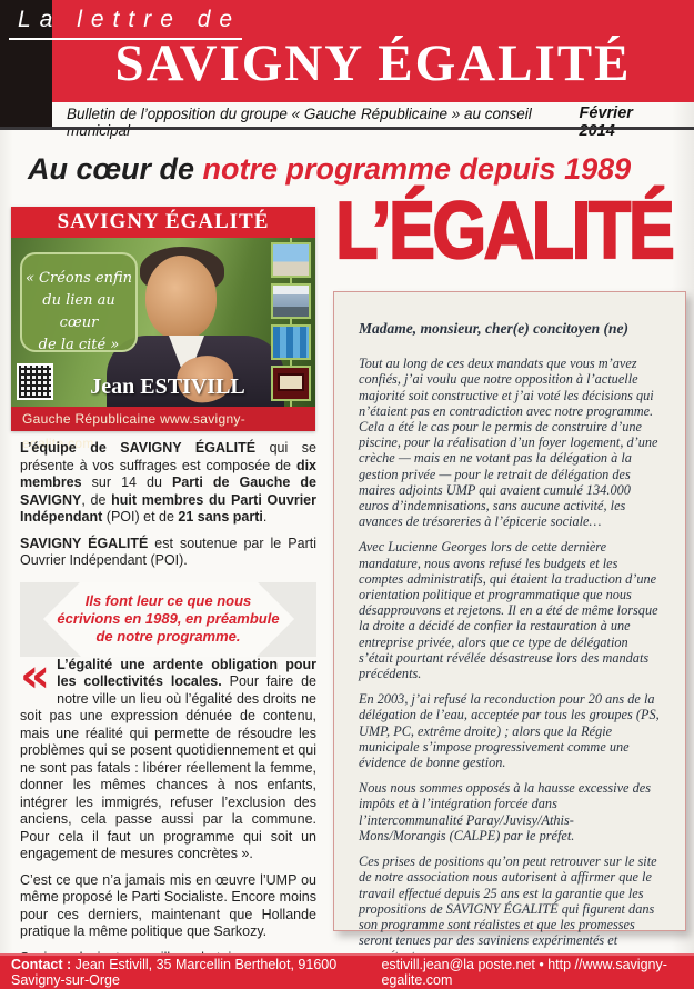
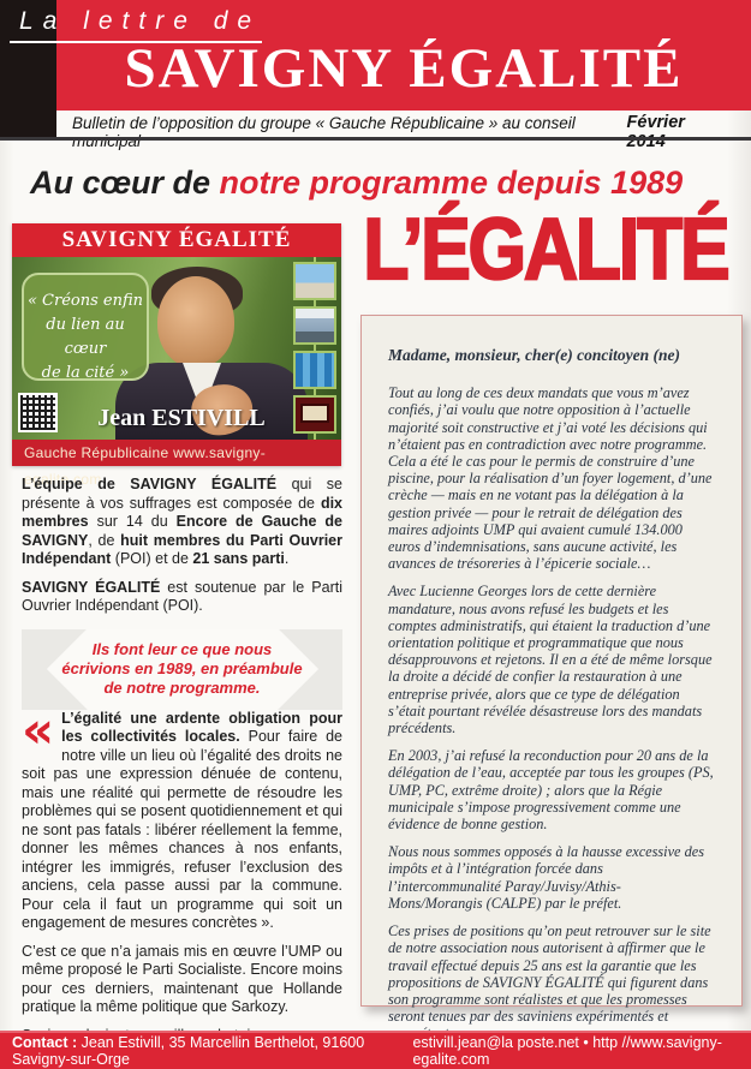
  La lettre de
  SAVIGNY ÉGALITÉ
  Bulletin de l’opposition du groupe « Gauche Républicaine » au conseil municipal
  Février 2014
  Au cœur de notre programme depuis 1989
  L’ÉGALITÉ
  SAVIGNY ÉGALITÉ
  « Créons enfin
  du lien au cœur
  de la cité »
  Jean ESTIVILL
  Gauche Républicaine www.savigny-egalite.com
- L’équipe de SAVIGNY ÉGALITÉ qui se présente à vos suffrages est composée de dix membres sur 14 du Parti de Gauche de SAVIGNY, de huit membres du Parti Ouvrier Indépendant (POI) et de 21 sans parti.
+ L’équipe de SAVIGNY ÉGALITÉ qui se présente à vos suffrages est composée de dix membres sur 14 du Encore de Gauche de SAVIGNY, de huit membres du Parti Ouvrier Indépendant (POI) et de 21 sans parti.
  SAVIGNY ÉGALITÉ est soutenue par le Parti Ouvrier Indépendant (POI).
  Ils font leur ce que nous écrivions en 1989, en préambule de notre programme.
  «
  L’égalité une ardente obligation pour les collectivités locales. Pour faire de notre ville un lieu où l’égalité des droits ne soit pas une expression dénuée de contenu, mais une réalité qui permette de résoudre les problèmes qui se posent quotidiennement et qui ne sont pas fatals : libérer réellement la femme, donner les mêmes chances à nos enfants, intégrer les immigrés, refuser l’exclusion des anciens, cela passe aussi par la commune. Pour cela il faut un programme qui soit un engagement de mesures concrètes ».
  C’est ce que n’a jamais mis en œuvre l’UMP ou même proposé le Parti Socialiste. Encore moins pour ces derniers, maintenant que Hollande pratique la même politique que Sarkozy.
  Madame, monsieur, cher(e) concitoyen (ne)
  Tout au long de ces deux mandats que vous m’avez confiés, j’ai voulu que notre opposition à l’actuelle majorité soit constructive et j’ai voté les décisions qui n’étaient pas en contradiction avec notre programme. Cela a été le cas pour le permis de construire d’une piscine, pour la réalisation d’un foyer logement, d’une crèche — mais en ne votant pas la délégation à la gestion privée — pour le retrait de délégation des maires adjoints UMP qui avaient cumulé 134.000 euros d’indemnisations, sans aucune activité, les avances de trésoreries à l’épicerie sociale…
  Avec Lucienne Georges lors de cette dernière mandature, nous avons refusé les budgets et les comptes administratifs, qui étaient la traduction d’une orientation politique et programmatique que nous désapprouvons et rejetons. Il en a été de même lorsque la droite a décidé de confier la restauration à une entreprise privée, alors que ce type de délégation s’était pourtant révélée désastreuse lors des mandats précédents.
  En 2003, j’ai refusé la reconduction pour 20 ans de la délégation de l’eau, acceptée par tous les groupes (PS, UMP, PC, extrême droite) ; alors que la Régie municipale s’impose progressivement comme une évidence de bonne gestion.
  Nous nous sommes opposés à la hausse excessive des impôts et à l’intégration forcée dans l’intercommunalité Paray/Juvisy/Athis-Mons/Morangis (CALPE) par le préfet.
  Ces prises de positions qu’on peut retrouver sur le site de notre association nous autorisent à affirmer que le travail effectué depuis 25 ans est la garantie que les propositions de SAVIGNY ÉGALITÉ qui figurent dans son programme sont réalistes et que les promesses seront tenues par des saviniens expérimentés et
  Contact : Jean Estivill, 35 Marcellin Berthelot, 91600 Savigny-sur-Orge
  estivill.jean@la poste.net • http //www.savigny-egalite.com
